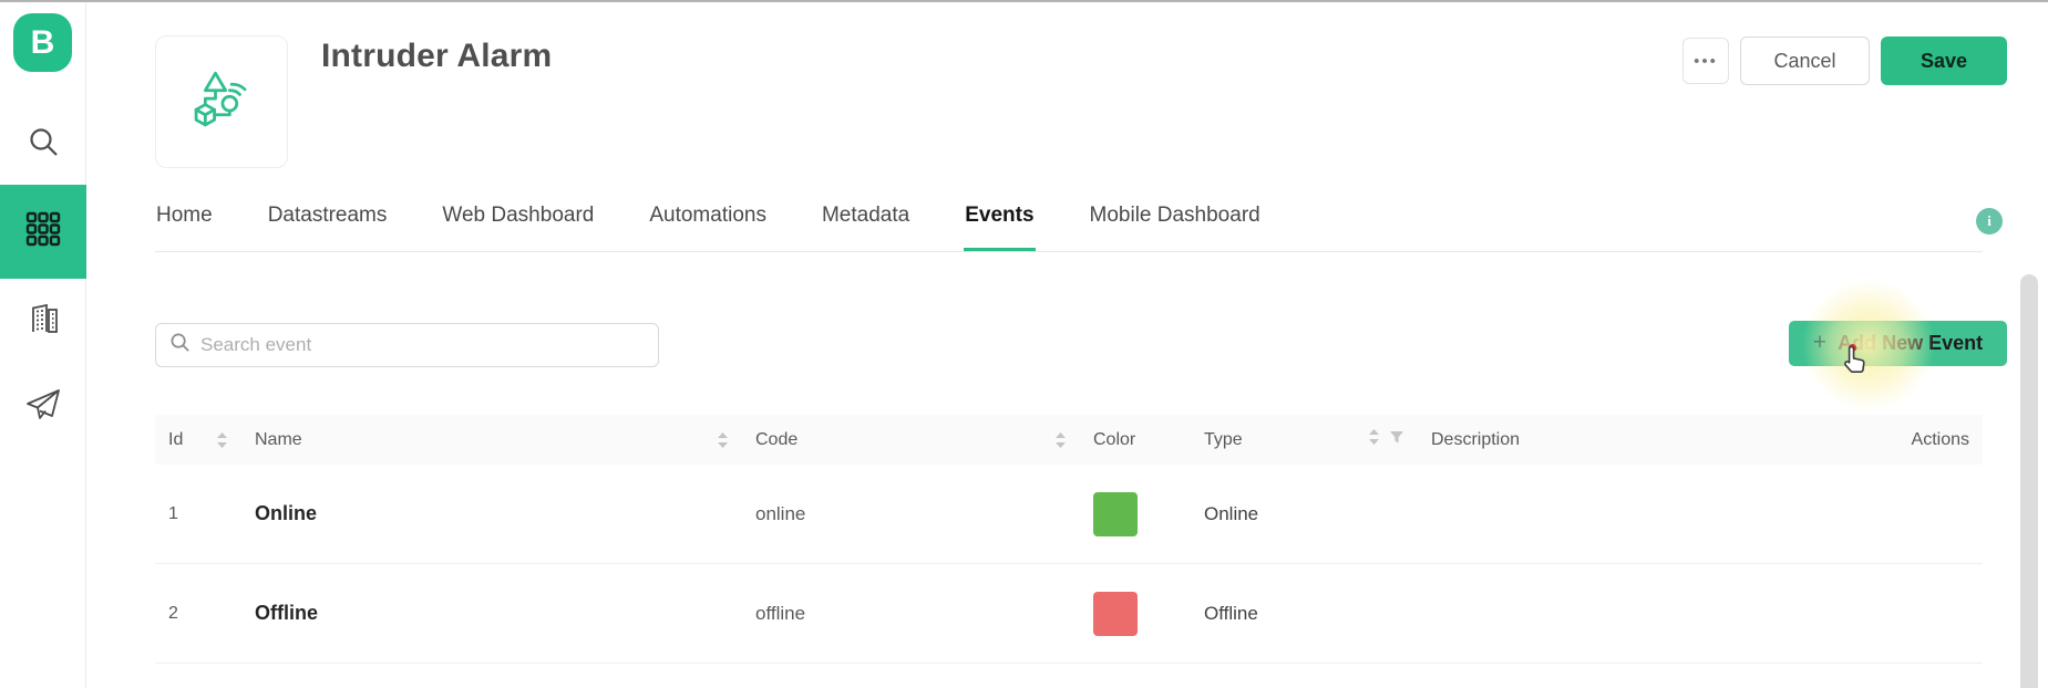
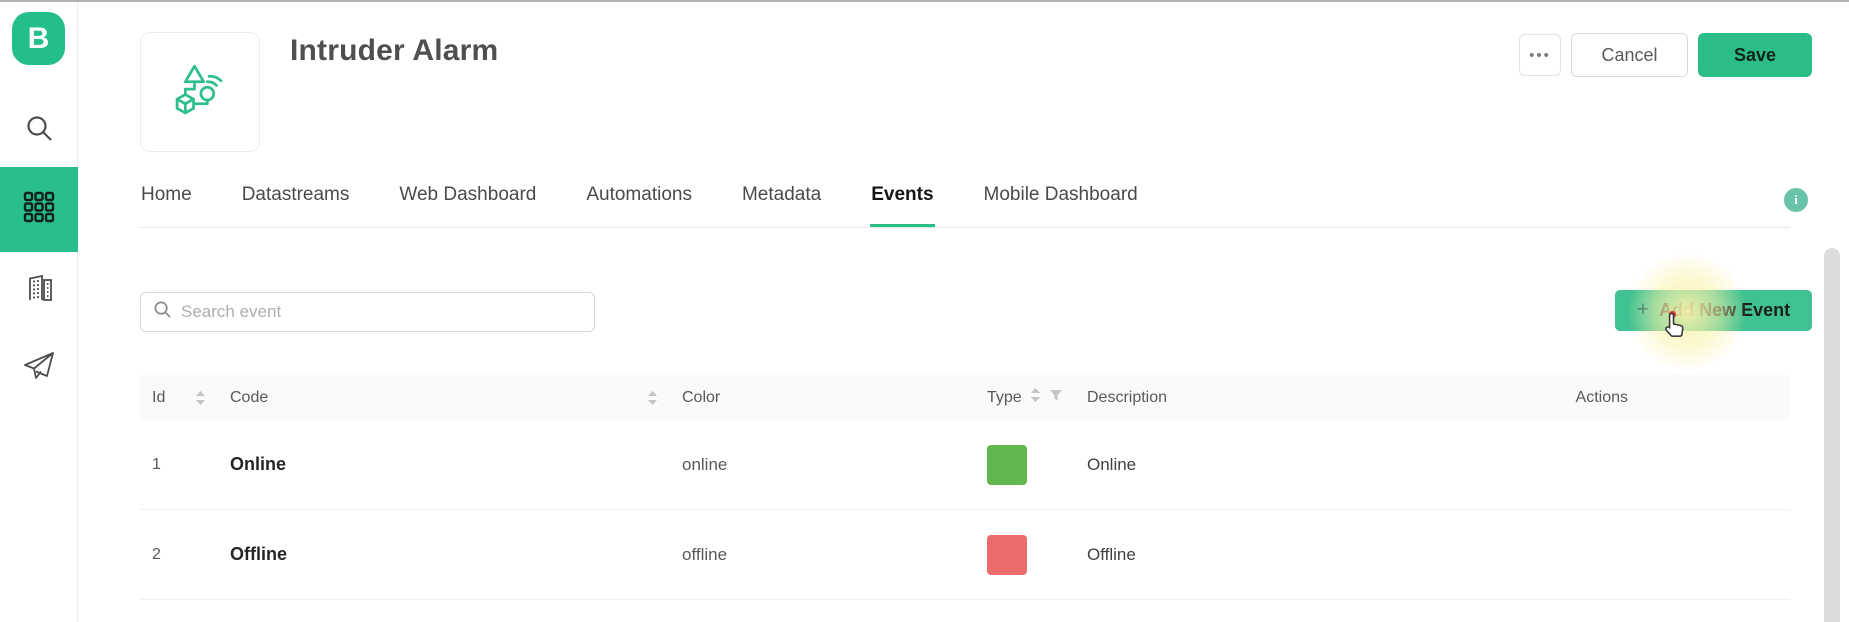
  B
  Intruder Alarm
  •••
  Cancel
  Save
  Home
  Datastreams
  Web Dashboard
  Automations
  Metadata
  Events
  Mobile Dashboard
  i
  Search event
  Id
- Name
  Code
  Color
  Type
  Description
  Actions
  1
  Online
  online
  Online
  2
  Offline
  offline
  Offline
